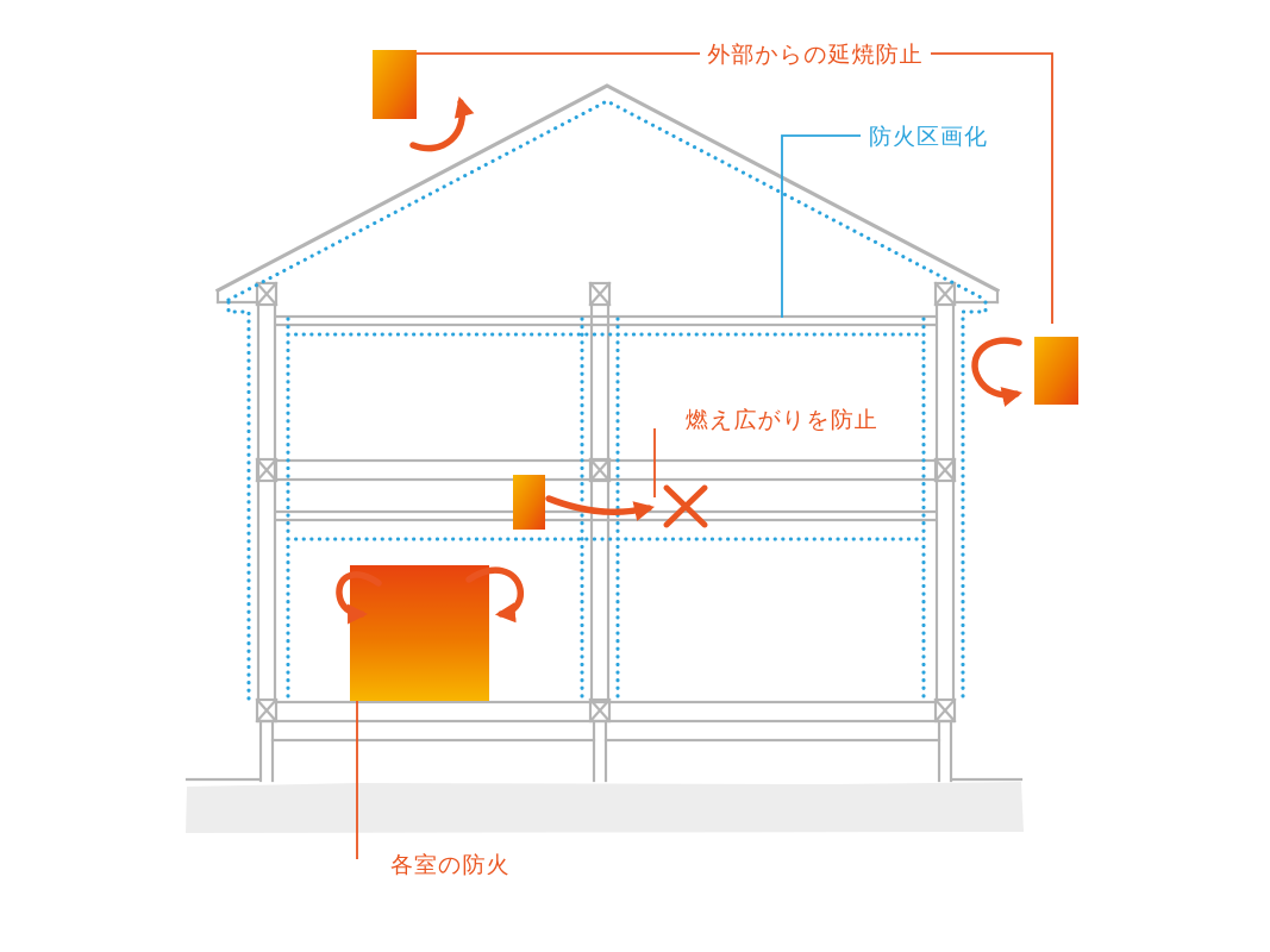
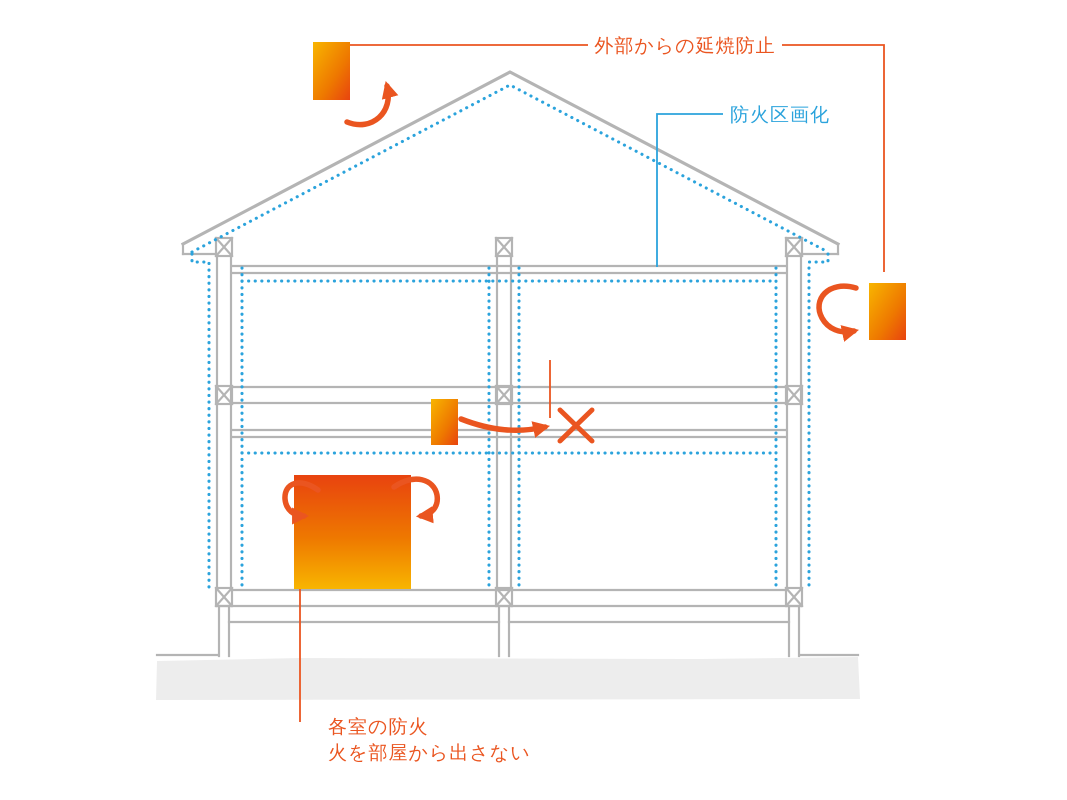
  外部からの延焼防止
  防火区画化
- 燃え広がりを防止
  各室の防火
+ 火を部屋から出さない
